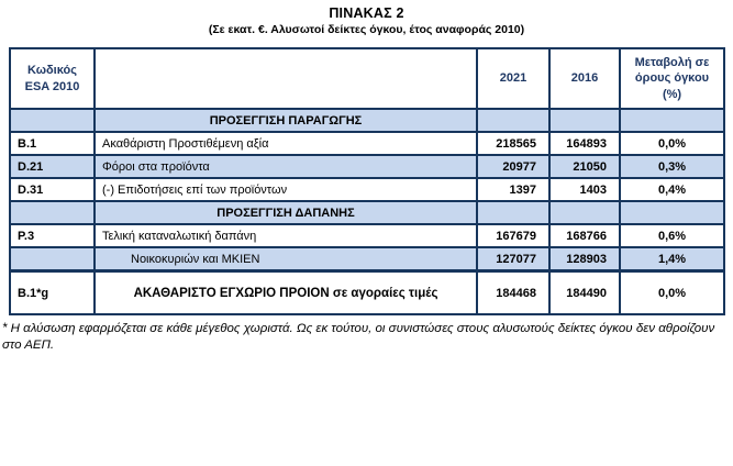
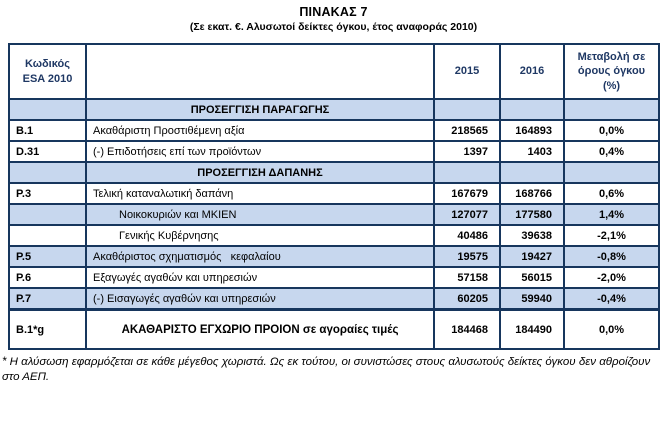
- ΠΙΝΑΚΑΣ 2
+ ΠΙΝΑΚΑΣ 7
  (Σε εκατ. €. Αλυσωτοί δείκτες όγκου, έτος αναφοράς 2010)
- Κωδικός ESA 2010		2021	2016	Μεταβολή σε όρους όγκου (%)
+ Κωδικός ESA 2010		2015	2016	Μεταβολή σε όρους όγκου (%)
  	ΠΡΟΣΕΓΓΙΣΗ ΠΑΡΑΓΩΓΗΣ
  B.1	Ακαθάριστη Προστιθέμενη αξία	218565	164893	0,0%
- D.21	Φόροι στα προϊόντα	20977	21050	0,3%
  D.31	(-) Επιδοτήσεις επί των προϊόντων	1397	1403	0,4%
  	ΠΡΟΣΕΓΓΙΣΗ ΔΑΠΑΝΗΣ
  P.3	Τελική καταναλωτική δαπάνη	167679	168766	0,6%
- 	Νοικοκυριών και ΜΚΙΕΝ	127077	128903	1,4%
+ 	Νοικοκυριών και ΜΚΙΕΝ	127077	177580	1,4%
+ 	Γενικής Κυβέρνησης	40486	39638	-2,1%
+ P.5	Ακαθάριστος σχηματισμός κεφαλαίου	19575	19427	-0,8%
+ P.6	Εξαγωγές αγαθών και υπηρεσιών	57158	56015	-2,0%
+ P.7	(-) Εισαγωγές αγαθών και υπηρεσιών	60205	59940	-0,4%
  B.1*g	ΑΚΑΘΑΡΙΣΤΟ ΕΓΧΩΡΙΟ ΠΡΟΙΟΝ σε αγοραίες τιμές	184468	184490	0,0%
  * Η αλύσωση εφαρμόζεται σε κάθε μέγεθος χωριστά. Ως εκ τούτου, οι συνιστώσες στους αλυσωτούς δείκτες όγκου δεν αθροίζουν στο ΑΕΠ.
